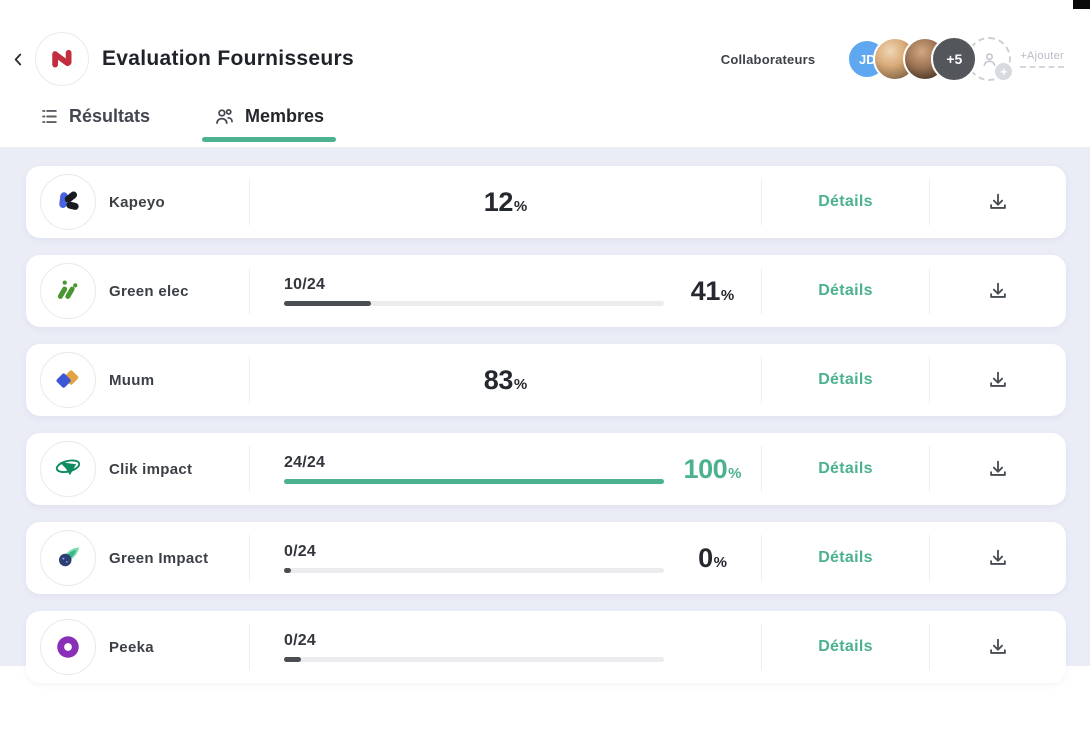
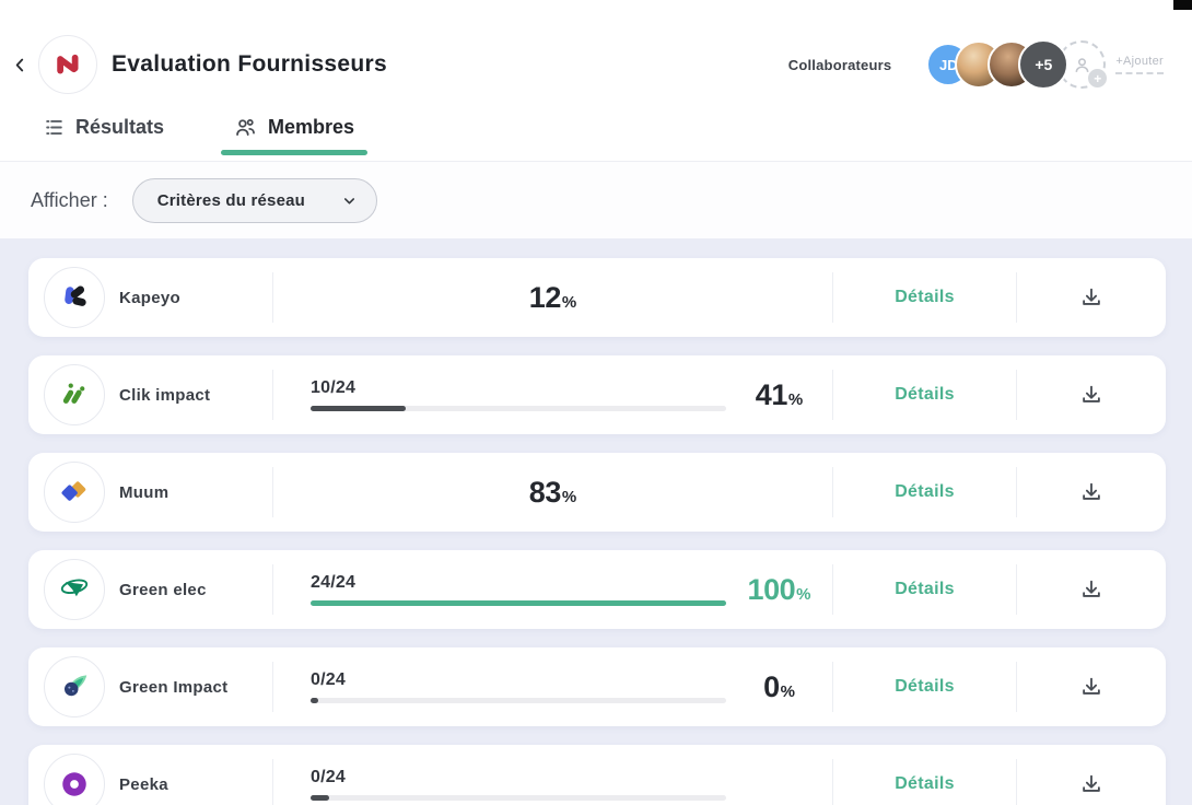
  Evaluation Fournisseurs
  Collaborateurs
  JD
  +5
  +
  +Ajouter
  Résultats
  Membres
+ Afficher :
+ Critères du réseau
  Kapeyo
  12%
  Détails
- Green elec
+ Clik impact
  10/24
  41%
  Détails
  Muum
  83%
  Détails
- Clik impact
+ Green elec
  24/24
  100%
  Détails
  Green Impact
  0/24
  0%
  Détails
  Peeka
  0/24
  Détails
